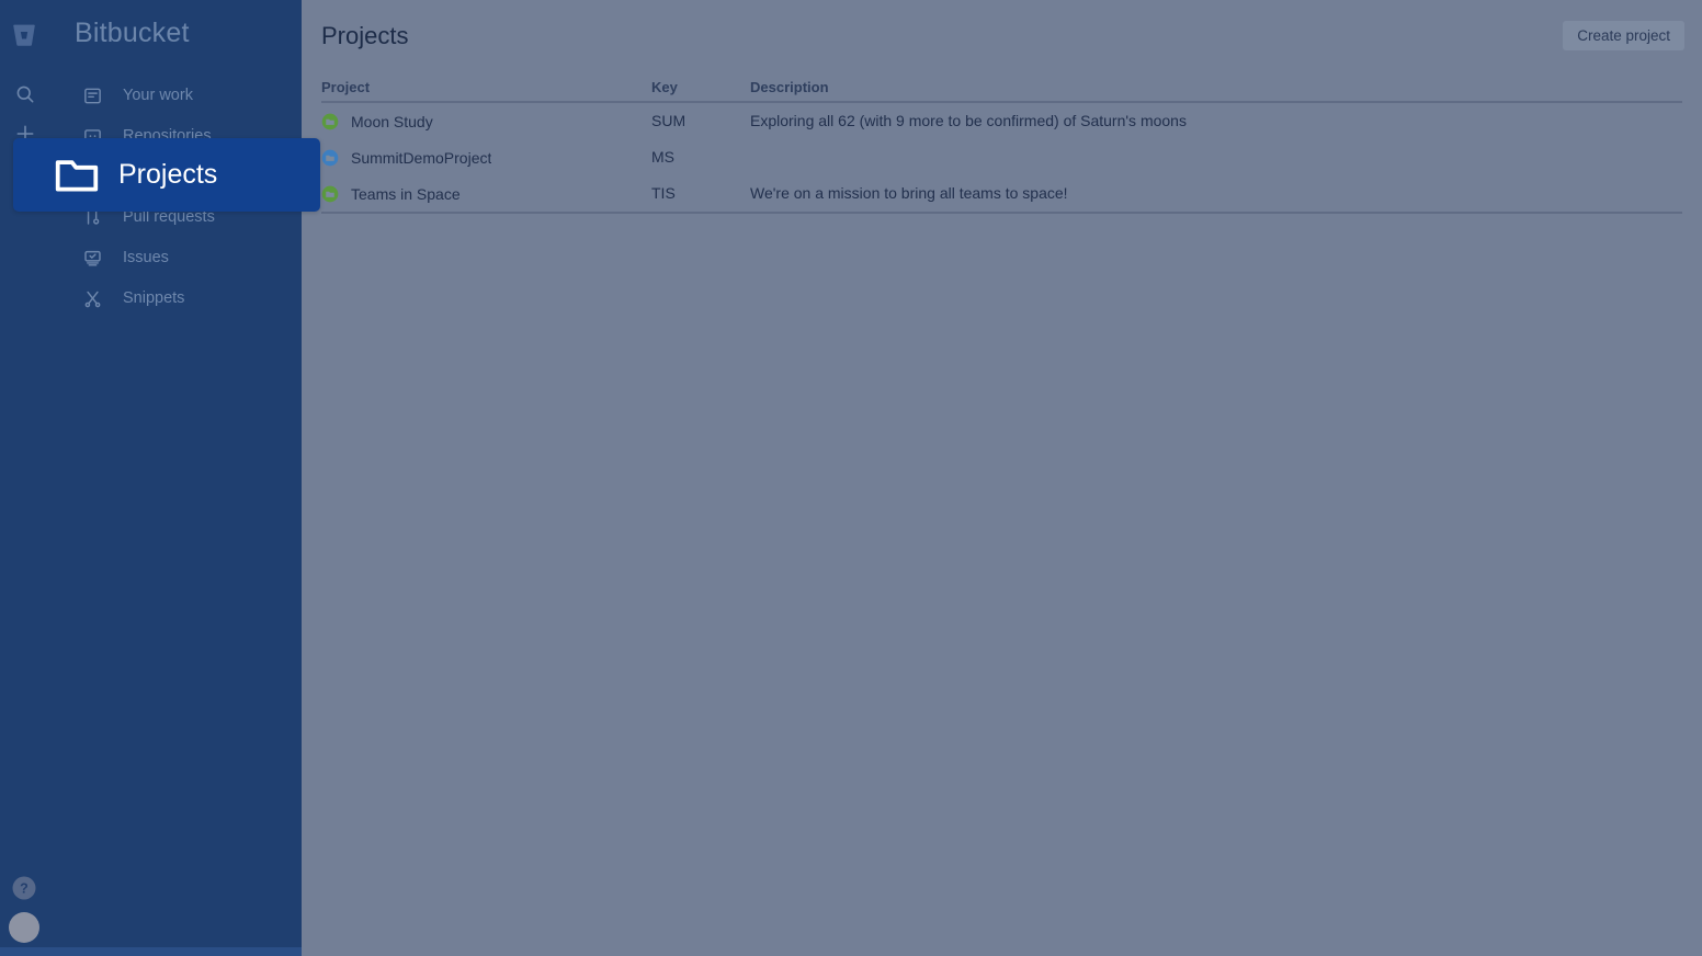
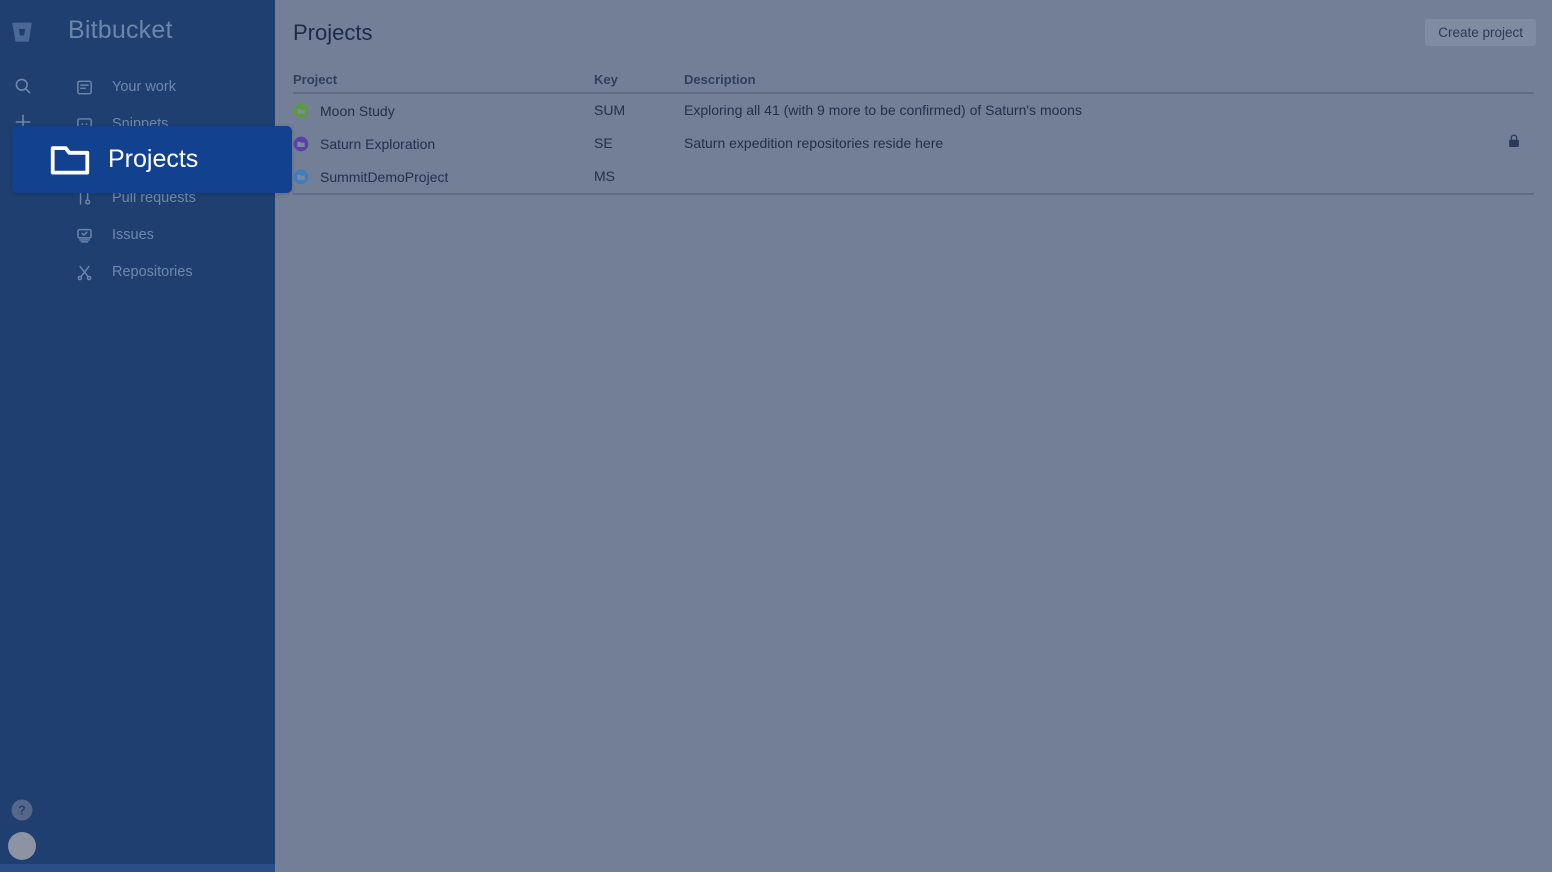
  Bitbucket
  Your work
- Repositories
+ Snippets
  Pull requests
  Issues
- Snippets
+ Repositories
  ?
  Projects
  Projects
  Create project
  Project
  Key
  Description
  Moon Study
  SUM
- Exploring all 62 (with 9 more to be confirmed) of Saturn's moons
+ Exploring all 41 (with 9 more to be confirmed) of Saturn's moons
+ Saturn Exploration
+ SE
+ Saturn expedition repositories reside here
  SummitDemoProject
  MS
- Teams in Space
- TIS
- We're on a mission to bring all teams to space!
